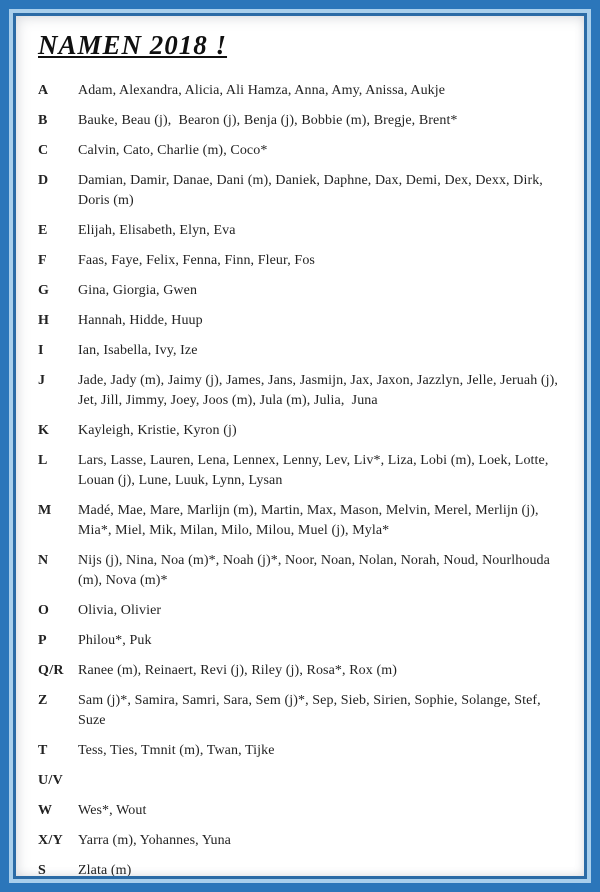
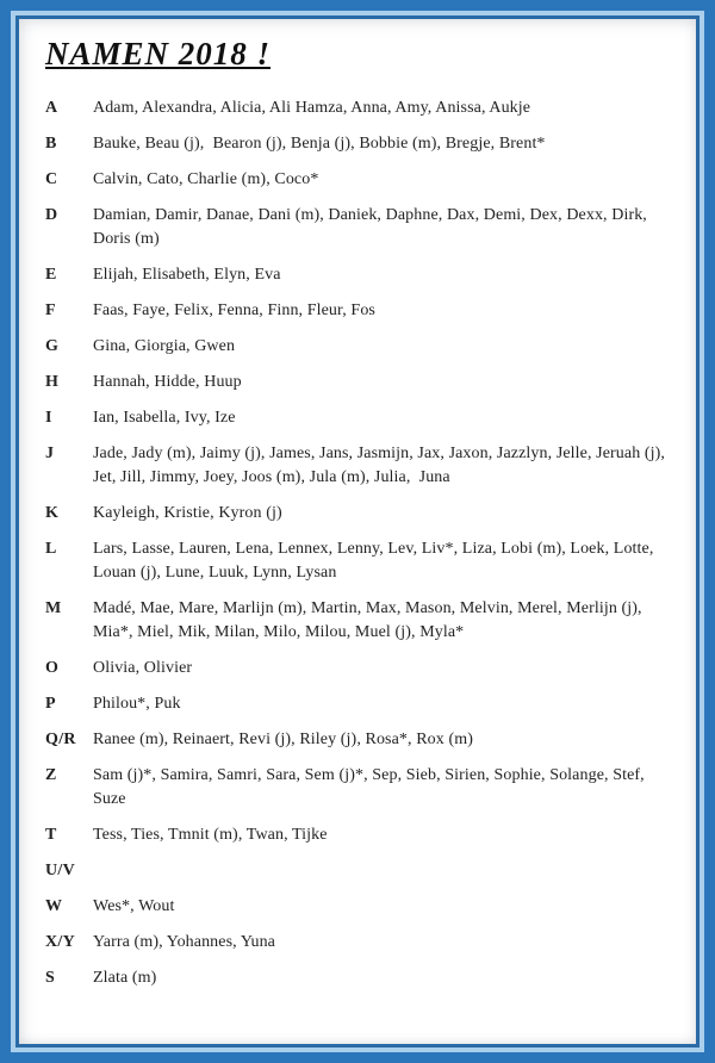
  NAMEN 2018 !
  A
  Adam, Alexandra, Alicia, Ali Hamza, Anna, Amy, Anissa, Aukje
  B
  Bauke, Beau (j), Bearon (j), Benja (j), Bobbie (m), Bregje, Brent*
  C
  Calvin, Cato, Charlie (m), Coco*
  D
  Damian, Damir, Danae, Dani (m), Daniek, Daphne, Dax, Demi, Dex, Dexx, Dirk, Doris (m)
  E
  Elijah, Elisabeth, Elyn, Eva
  F
  Faas, Faye, Felix, Fenna, Finn, Fleur, Fos
  G
  Gina, Giorgia, Gwen
  H
  Hannah, Hidde, Huup
  I
  Ian, Isabella, Ivy, Ize
  J
  Jade, Jady (m), Jaimy (j), James, Jans, Jasmijn, Jax, Jaxon, Jazzlyn, Jelle, Jeruah (j), Jet, Jill, Jimmy, Joey, Joos (m), Jula (m), Julia, Juna
  K
  Kayleigh, Kristie, Kyron (j)
  L
  Lars, Lasse, Lauren, Lena, Lennex, Lenny, Lev, Liv*, Liza, Lobi (m), Loek, Lotte, Louan (j), Lune, Luuk, Lynn, Lysan
  M
  Madé, Mae, Mare, Marlijn (m), Martin, Max, Mason, Melvin, Merel, Merlijn (j), Mia*, Miel, Mik, Milan, Milo, Milou, Muel (j), Myla*
- N
- Nijs (j), Nina, Noa (m)*, Noah (j)*, Noor, Noan, Nolan, Norah, Noud, Nourlhouda (m), Nova (m)*
  O
  Olivia, Olivier
  P
  Philou*, Puk
  Q/R
  Ranee (m), Reinaert, Revi (j), Riley (j), Rosa*, Rox (m)
  Z
  Sam (j)*, Samira, Samri, Sara, Sem (j)*, Sep, Sieb, Sirien, Sophie, Solange, Stef, Suze
  T
  Tess, Ties, Tmnit (m), Twan, Tijke
  U/V
  W
  Wes*, Wout
  X/Y
  Yarra (m), Yohannes, Yuna
  S
  Zlata (m)
